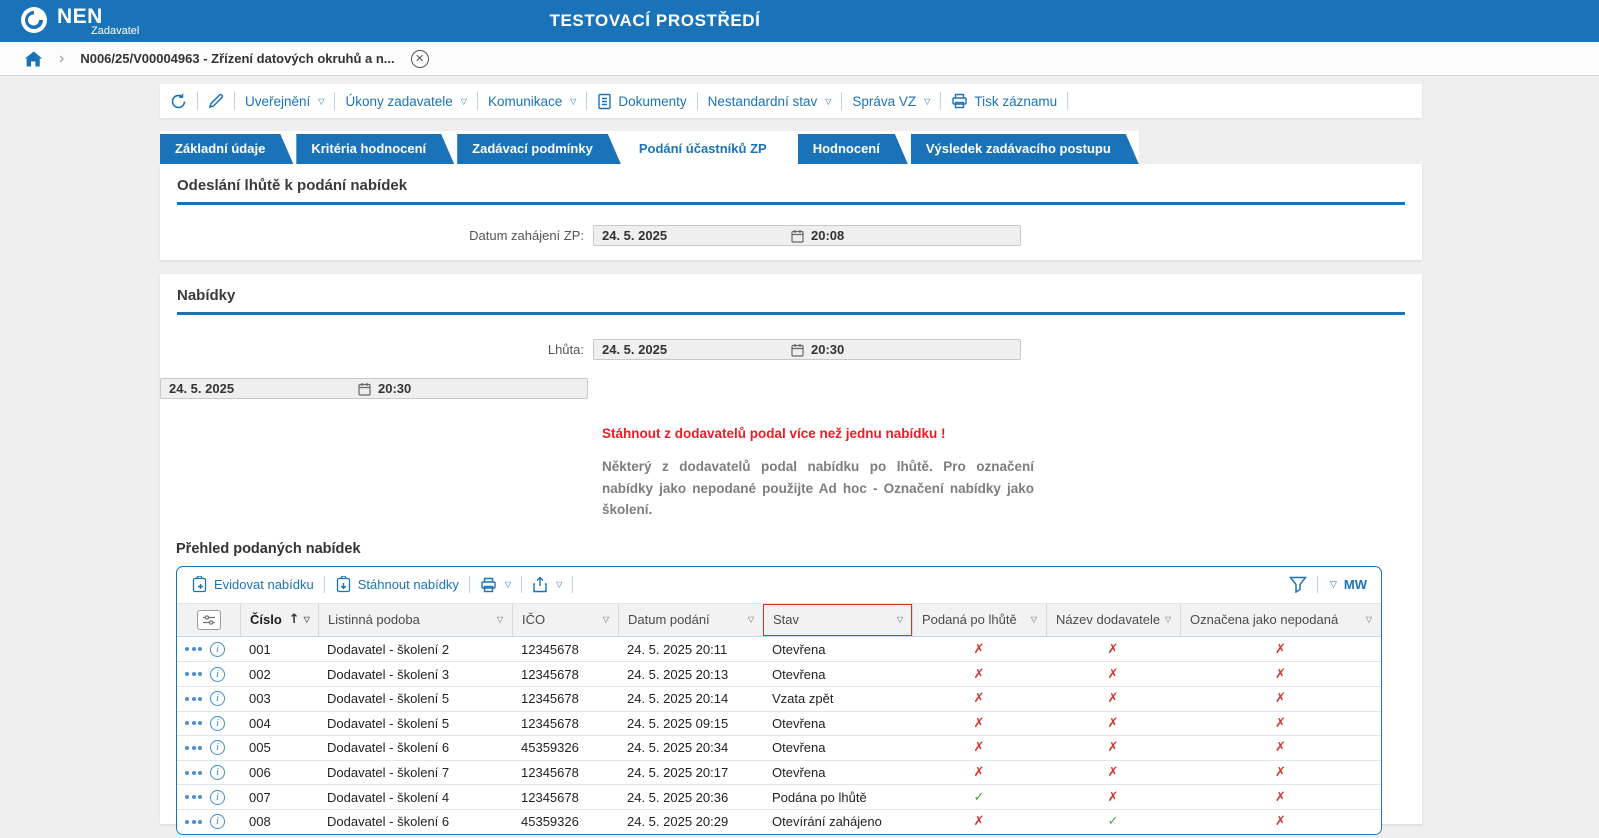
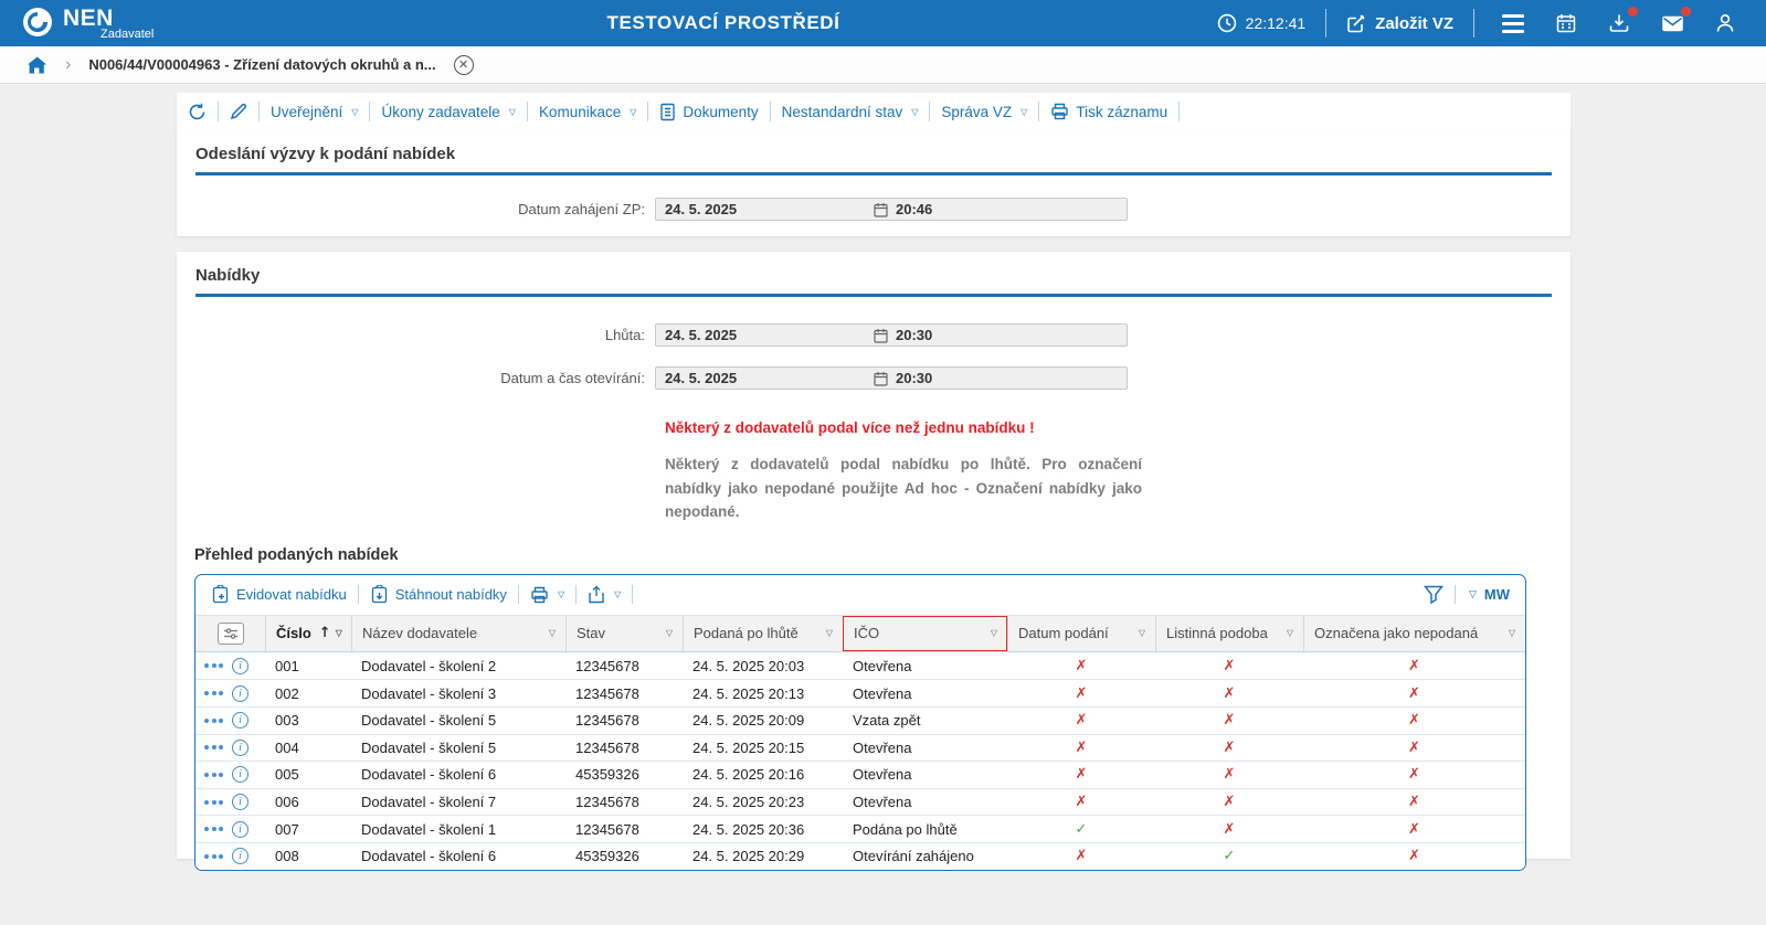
  NEN
  Zadavatel
  TESTOVACÍ PROSTŘEDÍ
+ 22:12:41
+ Založit VZ
  ›
- N006/25/V00004963 - Zřízení datových okruhů a n...
+ N006/44/V00004963 - Zřízení datových okruhů a n...
  ✕
  Uveřejnění
  ▽
  Úkony zadavatele
  ▽
  Komunikace
  ▽
  Dokumenty
  Nestandardní stav
  ▽
  Správa VZ
  ▽
  Tisk záznamu
- Základní údaje
- Kritéria hodnocení
- Zadávací podmínky
- Podání účastníků ZP
- Hodnocení
- Výsledek zadávacího postupu
- Odeslání lhůtě k podání nabídek
+ Odeslání výzvy k podání nabídek
  Datum zahájení ZP:
  24. 5. 2025
- 20:08
+ 20:46
  Nabídky
  Lhůta:
  24. 5. 2025
  20:30
+ Datum a čas otevírání:
  24. 5. 2025
  20:30
- Stáhnout z dodavatelů podal více než jednu nabídku !
+ Některý z dodavatelů podal více než jednu nabídku !
- Některý z dodavatelů podal nabídku po lhůtě. Pro označení nabídky jako nepodané použijte Ad hoc - Označení nabídky jako školení.
+ Některý z dodavatelů podal nabídku po lhůtě. Pro označení nabídky jako nepodané použijte Ad hoc - Označení nabídky jako nepodané.
  Přehled podaných nabídek
  Evidovat nabídku
  Stáhnout nabídky
  ▽
  ▽
  ▽
  MW
  Číslo
  ↑
  ▽
- Listinná podoba
+ Název dodavatele
  ▽
- IČO
+ Stav
  ▽
- Datum podání
+ Podaná po lhůtě
  ▽
- Stav
+ IČO
  ▽
- Podaná po lhůtě
+ Datum podání
  ▽
- Název dodavatele
+ Listinná podoba
  ▽
  Označena jako nepodaná
  ▽
  i
  001
  Dodavatel - školení 2
  12345678
- 24. 5. 2025 20:11
+ 24. 5. 2025 20:03
  Otevřena
  ✗
  ✗
  ✗
  i
  002
  Dodavatel - školení 3
  12345678
  24. 5. 2025 20:13
  Otevřena
  ✗
  ✗
  ✗
  i
  003
  Dodavatel - školení 5
  12345678
- 24. 5. 2025 20:14
+ 24. 5. 2025 20:09
  Vzata zpět
  ✗
  ✗
  ✗
  i
  004
  Dodavatel - školení 5
  12345678
- 24. 5. 2025 09:15
+ 24. 5. 2025 20:15
  Otevřena
  ✗
  ✗
  ✗
  i
  005
  Dodavatel - školení 6
  45359326
- 24. 5. 2025 20:34
+ 24. 5. 2025 20:16
  Otevřena
  ✗
  ✗
  ✗
  i
  006
  Dodavatel - školení 7
  12345678
- 24. 5. 2025 20:17
+ 24. 5. 2025 20:23
  Otevřena
  ✗
  ✗
  ✗
  i
  007
- Dodavatel - školení 4
+ Dodavatel - školení 1
  12345678
  24. 5. 2025 20:36
  Podána po lhůtě
  ✓
  ✗
  ✗
  i
  008
  Dodavatel - školení 6
  45359326
  24. 5. 2025 20:29
  Otevírání zahájeno
  ✗
  ✓
  ✗
